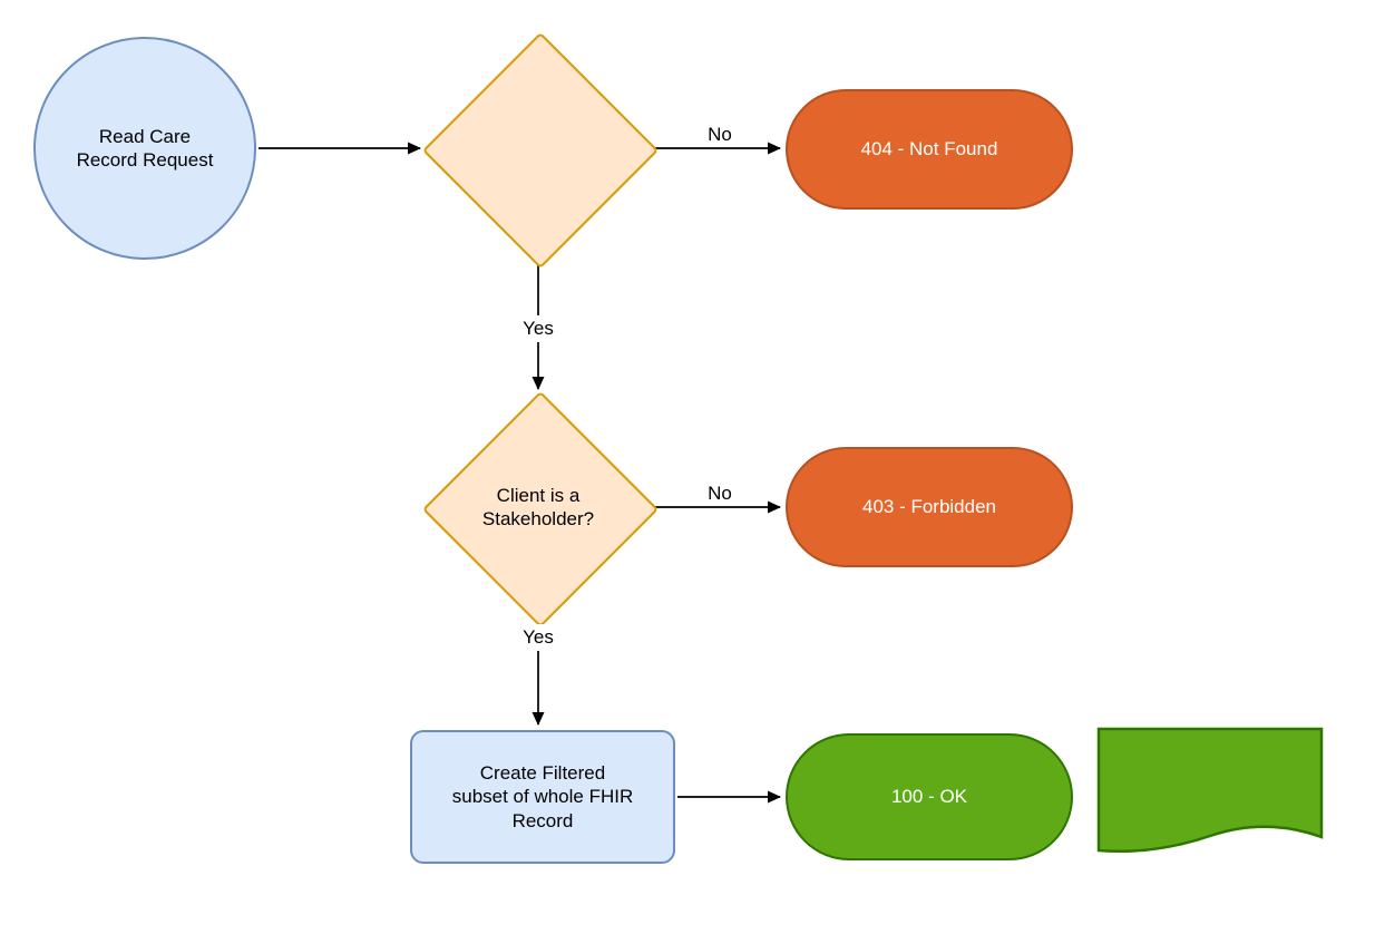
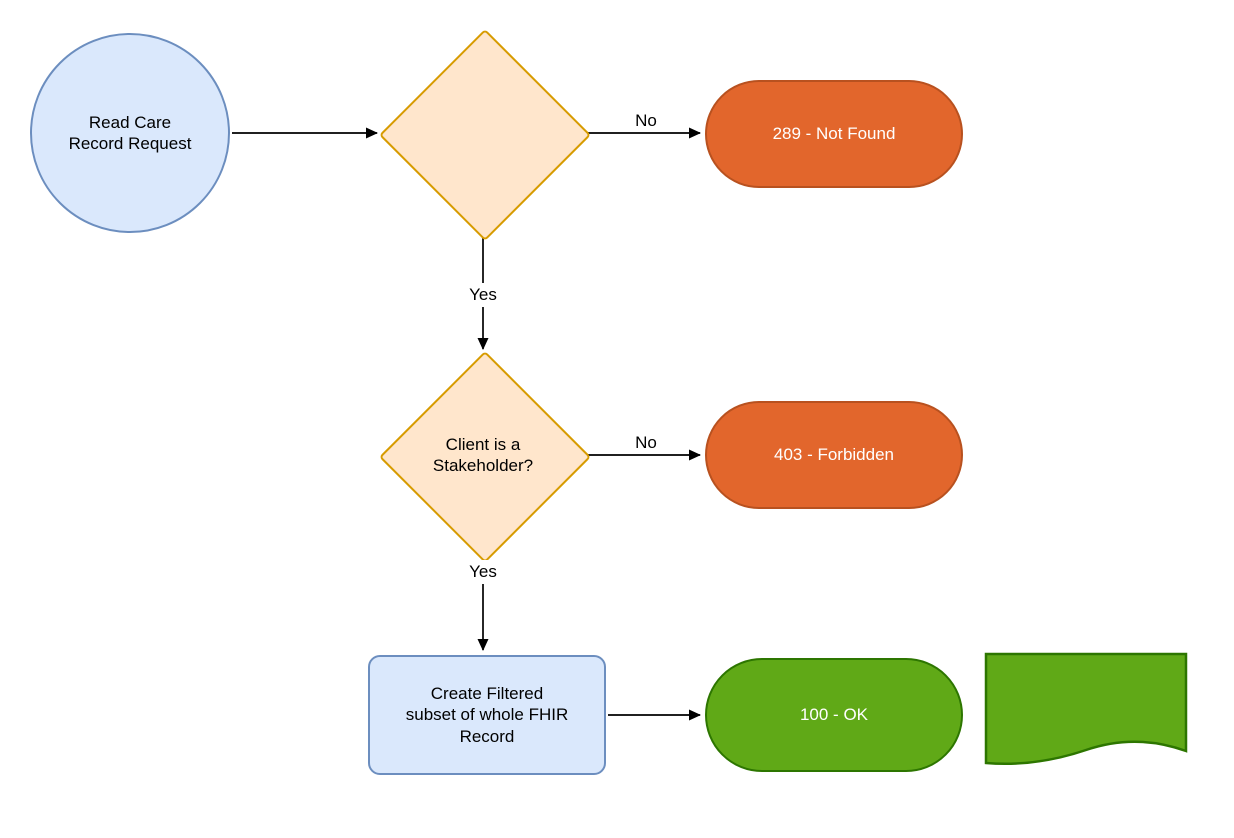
  Read Care
  Record Request
- 404 - Not Found
+ 289 - Not Found
  Client is a
  Stakeholder?
  403 - Forbidden
  Create Filtered
  subset of whole FHIR
  Record
  100 - OK
  No
  Yes
  No
  Yes
